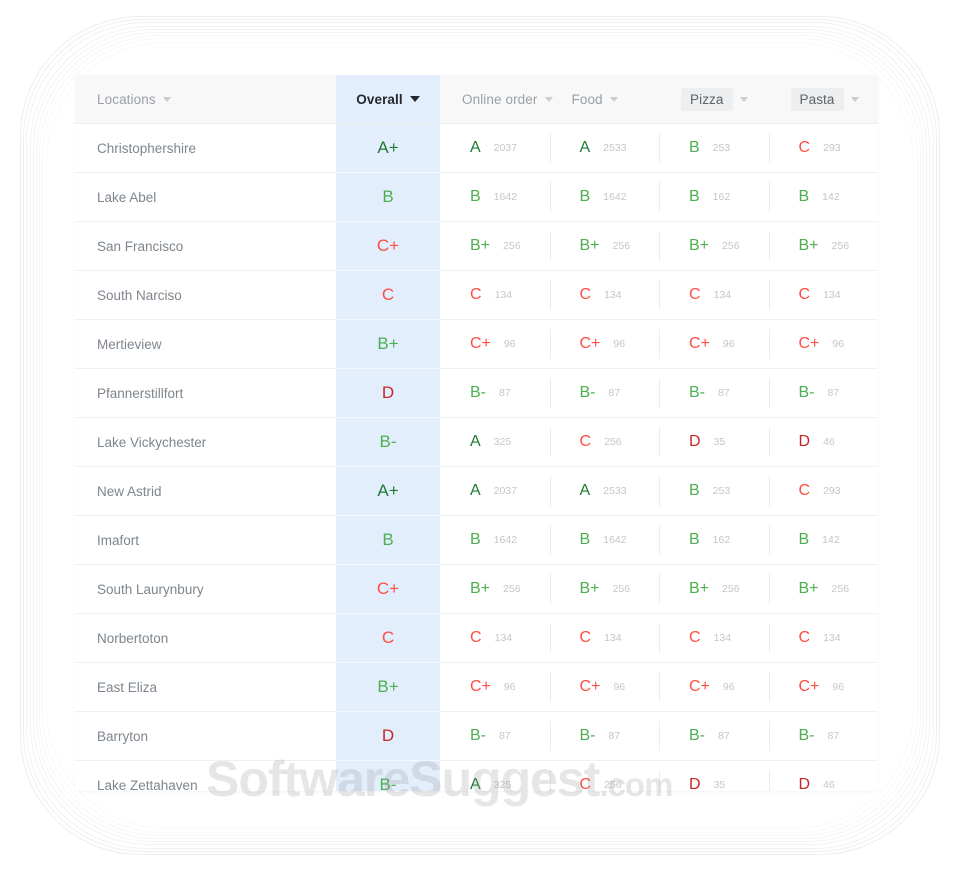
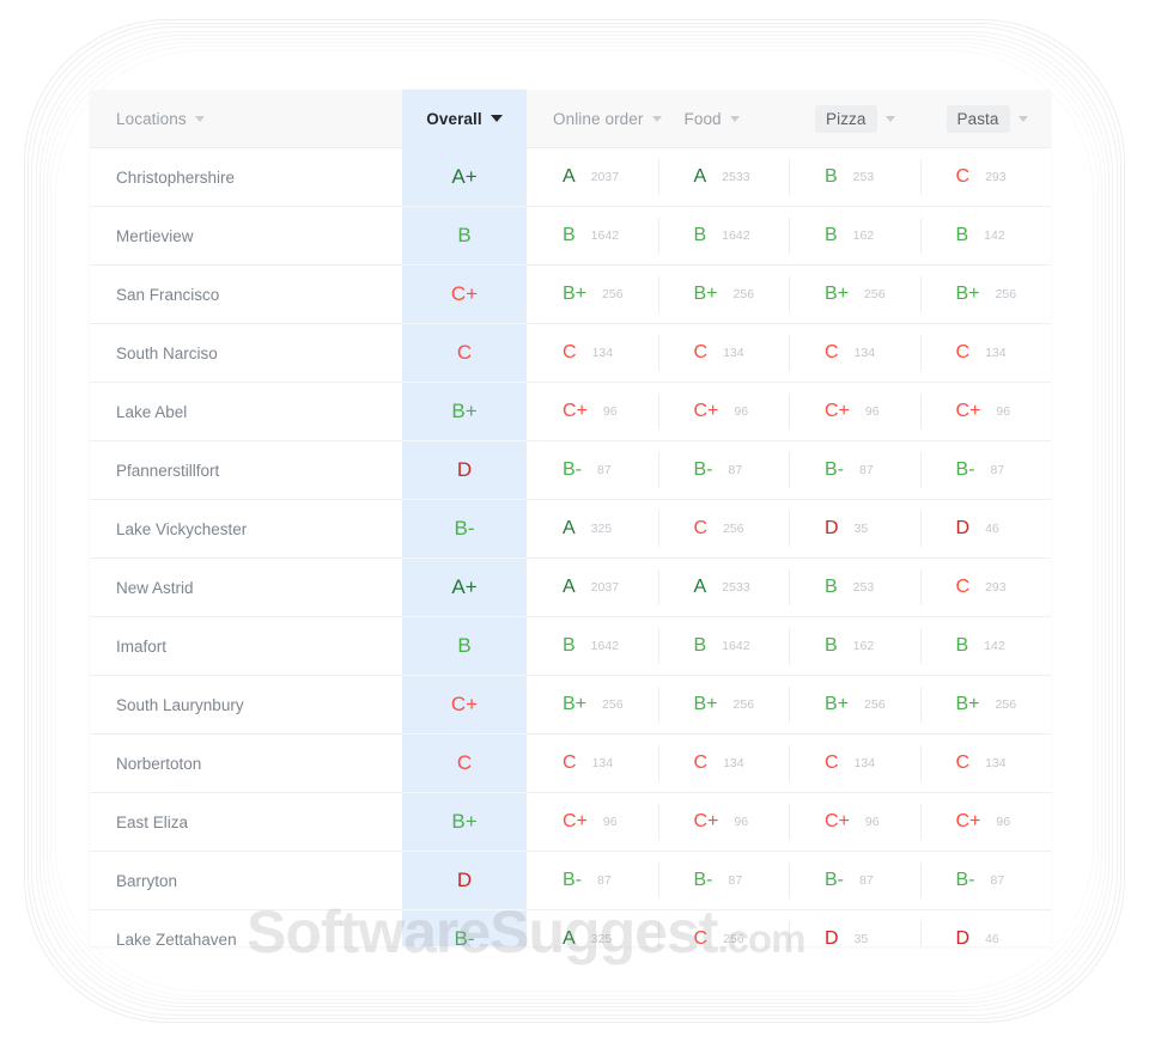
  Locations	Overall	Online order	Food	Pizza	Pasta
  Christophershire	A+	A 2037	A 2533	B 253	C 293
- Lake Abel	B	B 1642	B 1642	B 162	B 142
+ Mertieview	B	B 1642	B 1642	B 162	B 142
  San Francisco	C+	B+ 256	B+ 256	B+ 256	B+ 256
  South Narciso	C	C 134	C 134	C 134	C 134
- Mertieview	B+	C+ 96	C+ 96	C+ 96	C+ 96
+ Lake Abel	B+	C+ 96	C+ 96	C+ 96	C+ 96
  Pfannerstillfort	D	B- 87	B- 87	B- 87	B- 87
  Lake Vickychester	B-	A 325	C 256	D 35	D 46
  New Astrid	A+	A 2037	A 2533	B 253	C 293
  Imafort	B	B 1642	B 1642	B 162	B 142
  South Laurynbury	C+	B+ 256	B+ 256	B+ 256	B+ 256
  Norbertoton	C	C 134	C 134	C 134	C 134
  East Eliza	B+	C+ 96	C+ 96	C+ 96	C+ 96
  Barryton	D	B- 87	B- 87	B- 87	B- 87
  Lake Zettahaven	B-	A 325	C 256	D 35	D 46
  SoftwareSuggest.com
